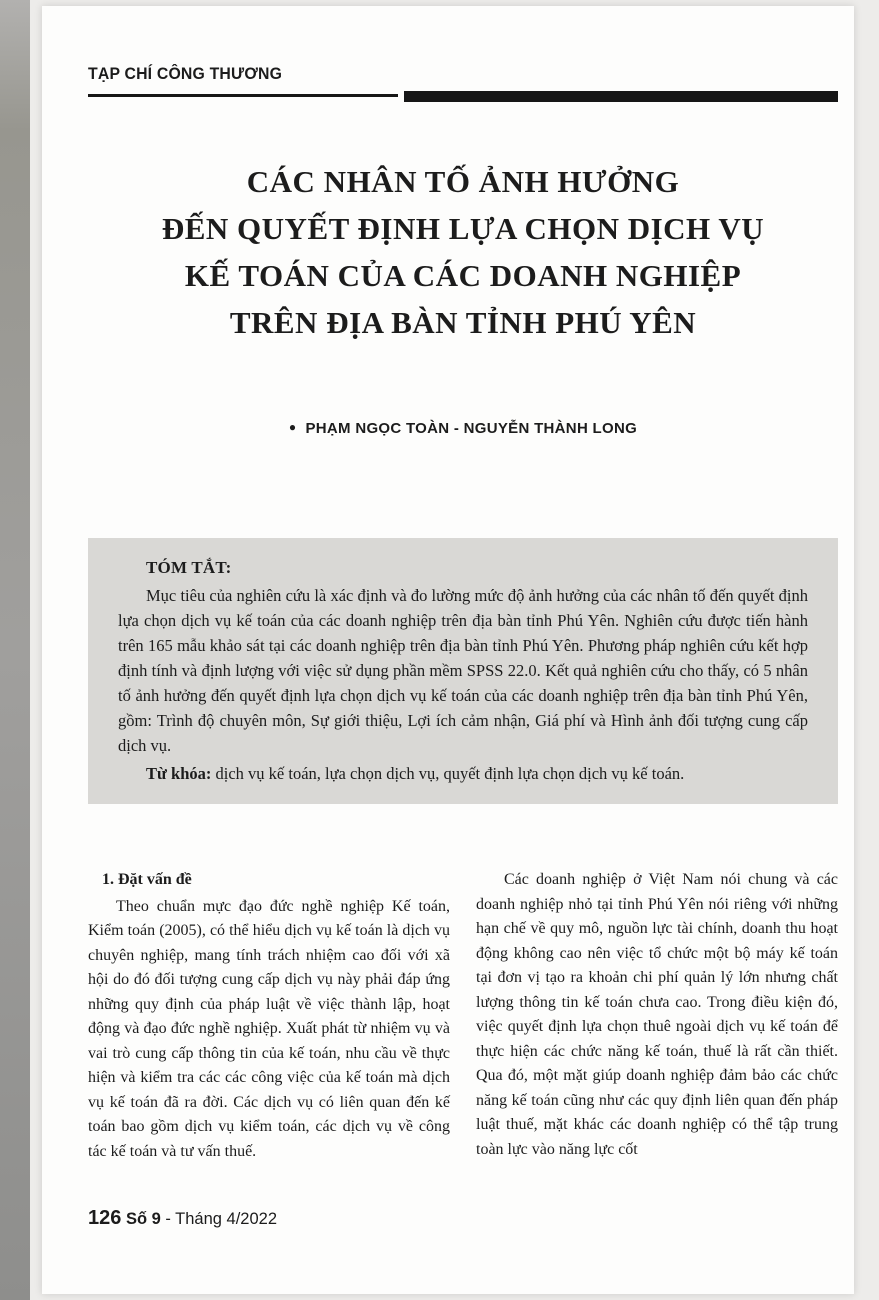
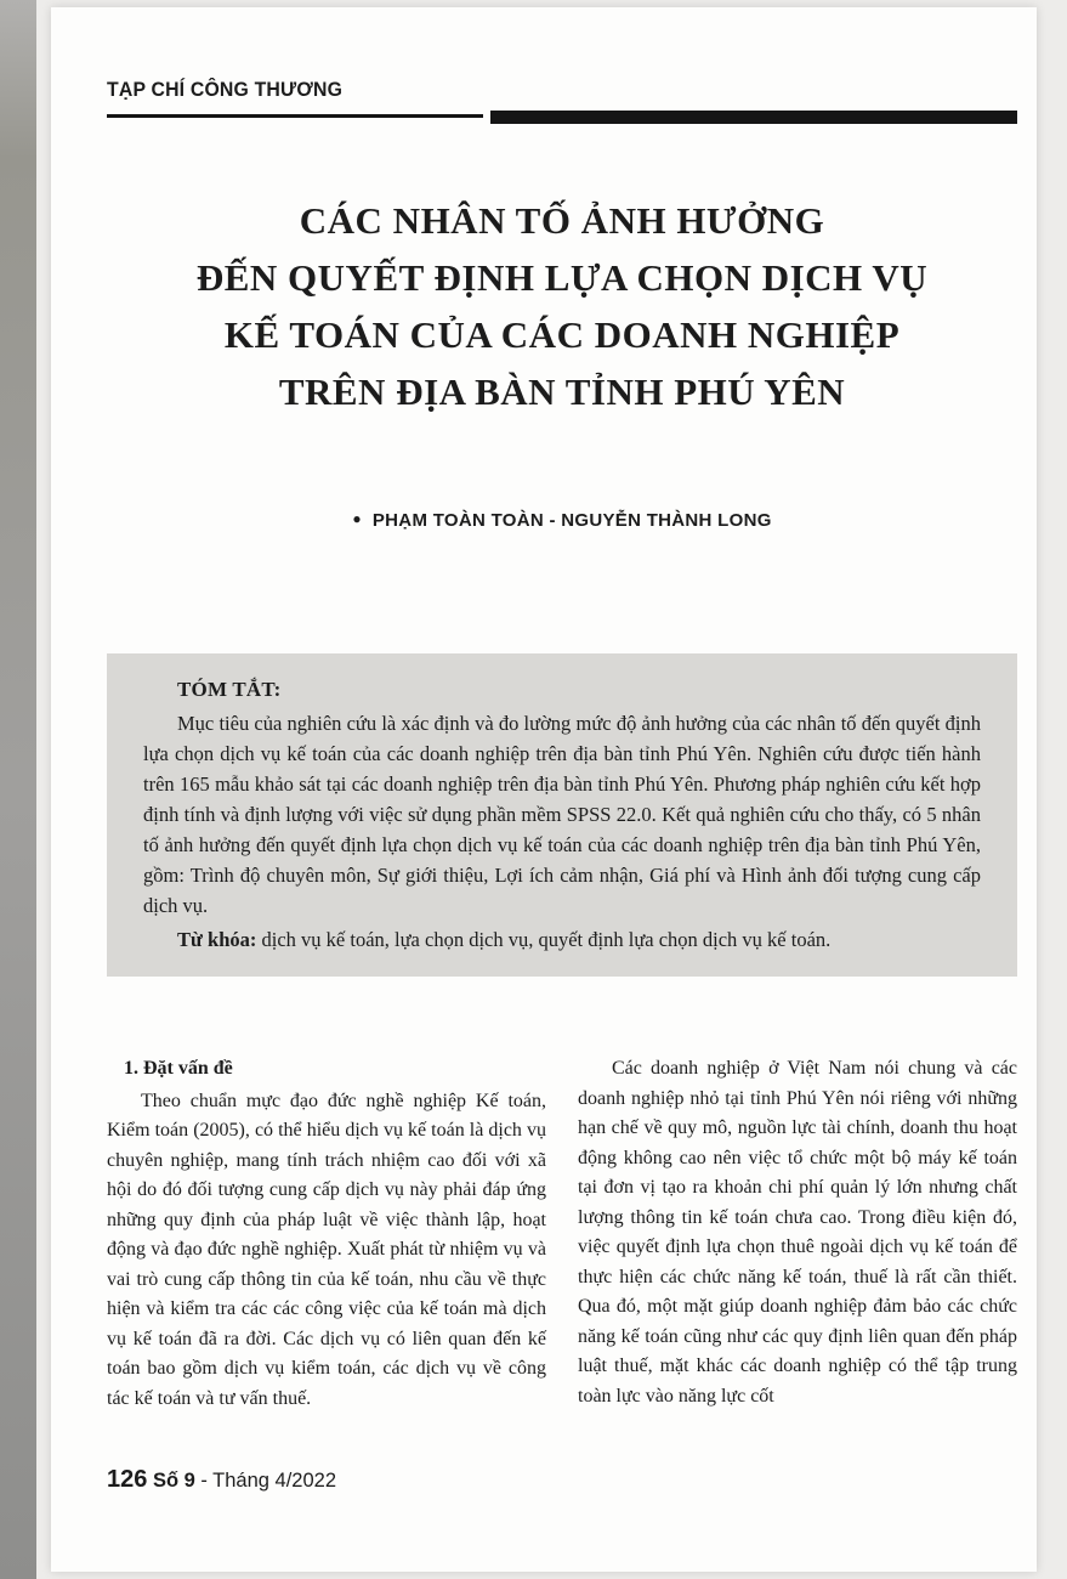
  TẠP CHÍ CÔNG THƯƠNG
  CÁC NHÂN TỐ ẢNH HƯỞNG
  ĐẾN QUYẾT ĐỊNH LỰA CHỌN DỊCH VỤ
  KẾ TOÁN CỦA CÁC DOANH NGHIỆP
  TRÊN ĐỊA BÀN TỈNH PHÚ YÊN
- ● PHẠM NGỌC TOÀN - NGUYỄN THÀNH LONG
+ ● PHẠM TOÀN TOÀN - NGUYỄN THÀNH LONG
  TÓM TẮT:
  Mục tiêu của nghiên cứu là xác định và đo lường mức độ ảnh hưởng của các nhân tố đến quyết định lựa chọn dịch vụ kế toán của các doanh nghiệp trên địa bàn tỉnh Phú Yên. Nghiên cứu được tiến hành trên 165 mẫu khảo sát tại các doanh nghiệp trên địa bàn tỉnh Phú Yên. Phương pháp nghiên cứu kết hợp định tính và định lượng với việc sử dụng phần mềm SPSS 22.0. Kết quả nghiên cứu cho thấy, có 5 nhân tố ảnh hưởng đến quyết định lựa chọn dịch vụ kế toán của các doanh nghiệp trên địa bàn tỉnh Phú Yên, gồm: Trình độ chuyên môn, Sự giới thiệu, Lợi ích cảm nhận, Giá phí và Hình ảnh đối tượng cung cấp dịch vụ.
  Từ khóa: dịch vụ kế toán, lựa chọn dịch vụ, quyết định lựa chọn dịch vụ kế toán.
  1. Đặt vấn đề
  Theo chuẩn mực đạo đức nghề nghiệp Kế toán, Kiểm toán (2005), có thể hiểu dịch vụ kế toán là dịch vụ chuyên nghiệp, mang tính trách nhiệm cao đối với xã hội do đó đối tượng cung cấp dịch vụ này phải đáp ứng những quy định của pháp luật về việc thành lập, hoạt động và đạo đức nghề nghiệp. Xuất phát từ nhiệm vụ và vai trò cung cấp thông tin của kế toán, nhu cầu về thực hiện và kiểm tra các các công việc của kế toán mà dịch vụ kế toán đã ra đời. Các dịch vụ có liên quan đến kế toán bao gồm dịch vụ kiểm toán, các dịch vụ về công tác kế toán và tư vấn thuế.
  Các doanh nghiệp ở Việt Nam nói chung và các doanh nghiệp nhỏ tại tỉnh Phú Yên nói riêng với những hạn chế về quy mô, nguồn lực tài chính, doanh thu hoạt động không cao nên việc tổ chức một bộ máy kế toán tại đơn vị tạo ra khoản chi phí quản lý lớn nhưng chất lượng thông tin kế toán chưa cao. Trong điều kiện đó, việc quyết định lựa chọn thuê ngoài dịch vụ kế toán để thực hiện các chức năng kế toán, thuế là rất cần thiết. Qua đó, một mặt giúp doanh nghiệp đảm bảo các chức năng kế toán cũng như các quy định liên quan đến pháp luật thuế, mặt khác các doanh nghiệp có thể tập trung toàn lực vào năng lực cốt
  126 Số 9 - Tháng 4/2022
